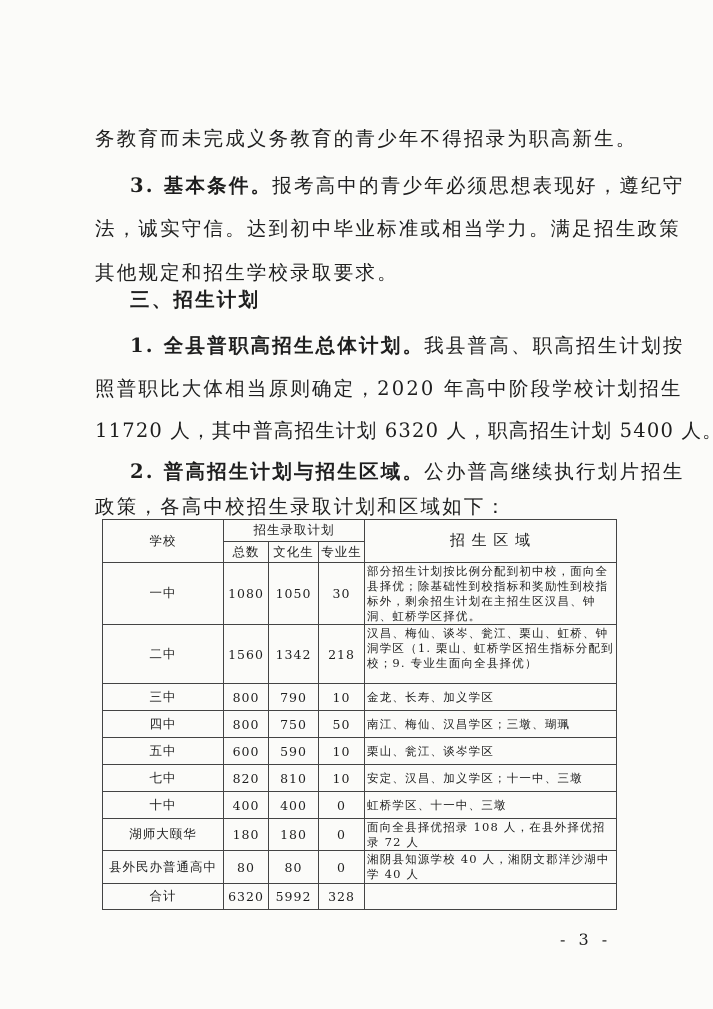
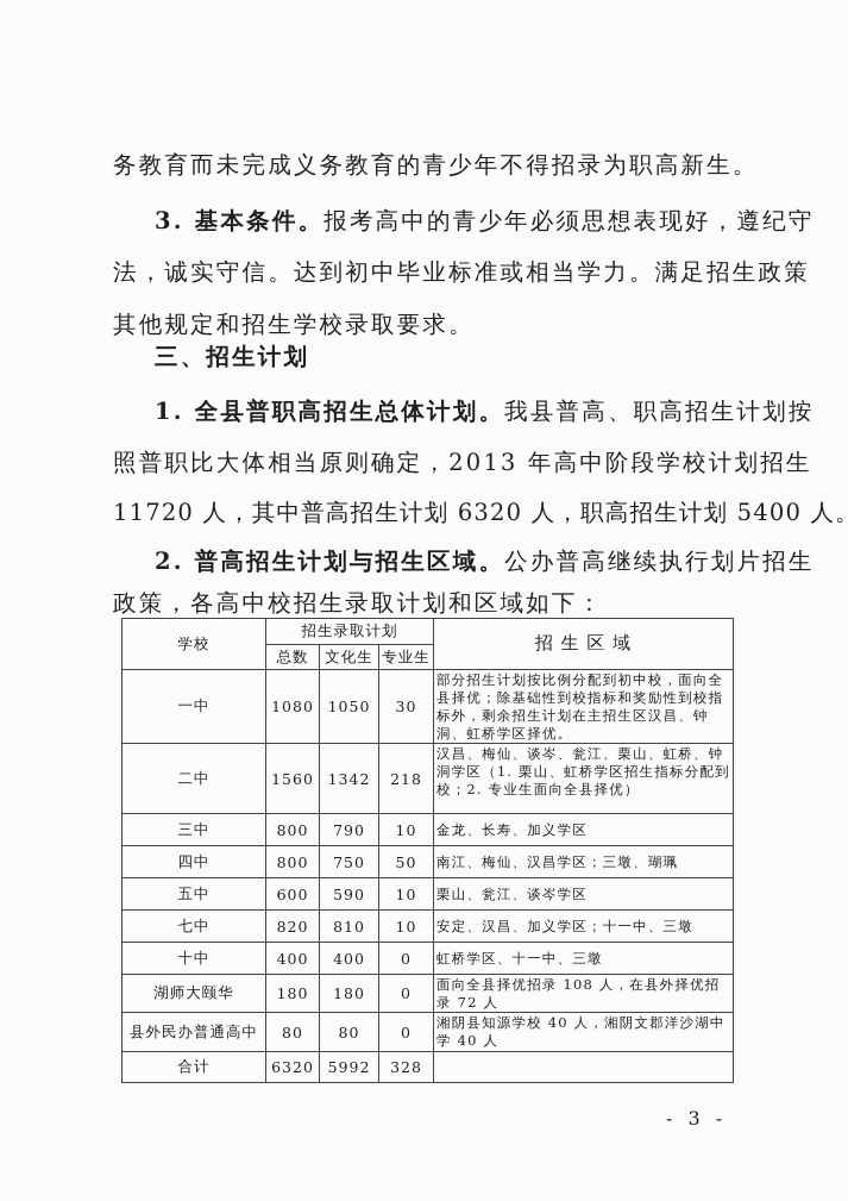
  务教育而未完成义务教育的青少年不得招录为职高新生。
  3. 基本条件。报考高中的青少年必须思想表现好，遵纪守
  法，诚实守信。达到初中毕业标准或相当学力。满足招生政策
  其他规定和招生学校录取要求。
  三、招生计划
  1. 全县普职高招生总体计划。我县普高、职高招生计划按
- 照普职比大体相当原则确定，2020 年高中阶段学校计划招生
+ 照普职比大体相当原则确定，2013 年高中阶段学校计划招生
  11720 人，其中普高招生计划 6320 人，职高招生计划 5400 人
  2. 普高招生计划与招生区域。公办普高继续执行划片招生
  政策，各高中校招生录取计划和区域如下：
  学校	招生录取计划	招 生 区 域
  总数	文化生	专业生
  一中	1080	1050	30	部分招生计划按比例分配到初中校，面向全县择优；除基础性到校指标和奖励性到校指标外，剩余招生计划在主招生区汉昌、钟洞、虹桥学区择优。
- 二中	1560	1342	218	汉昌、梅仙、谈岑、瓮江、栗山、虹桥、钟洞学区（1. 栗山、虹桥学区招生指标分配到校；9. 专业生面向全县择优）
+ 二中	1560	1342	218	汉昌、梅仙、谈岑、瓮江、栗山、虹桥、钟洞学区（1. 栗山、虹桥学区招生指标分配到校；2. 专业生面向全县择优）
  三中	800	790	10	金龙、长寿、加义学区
  四中	800	750	50	南江、梅仙、汉昌学区；三墩、瑚珮
  五中	600	590	10	栗山、瓮江、谈岑学区
  七中	820	810	10	安定、汉昌、加义学区；十一中、三墩
  十中	400	400	0	虹桥学区、十一中、三墩
  湖师大颐华	180	180	0	面向全县择优招录 108 人，在县外择优招录 72 人
  县外民办普通高中	80	80	0	湘阴县知源学校 40 人，湘阴文郡洋沙湖中学 40 人
  合计	6320	5992	328
  - 3 -
